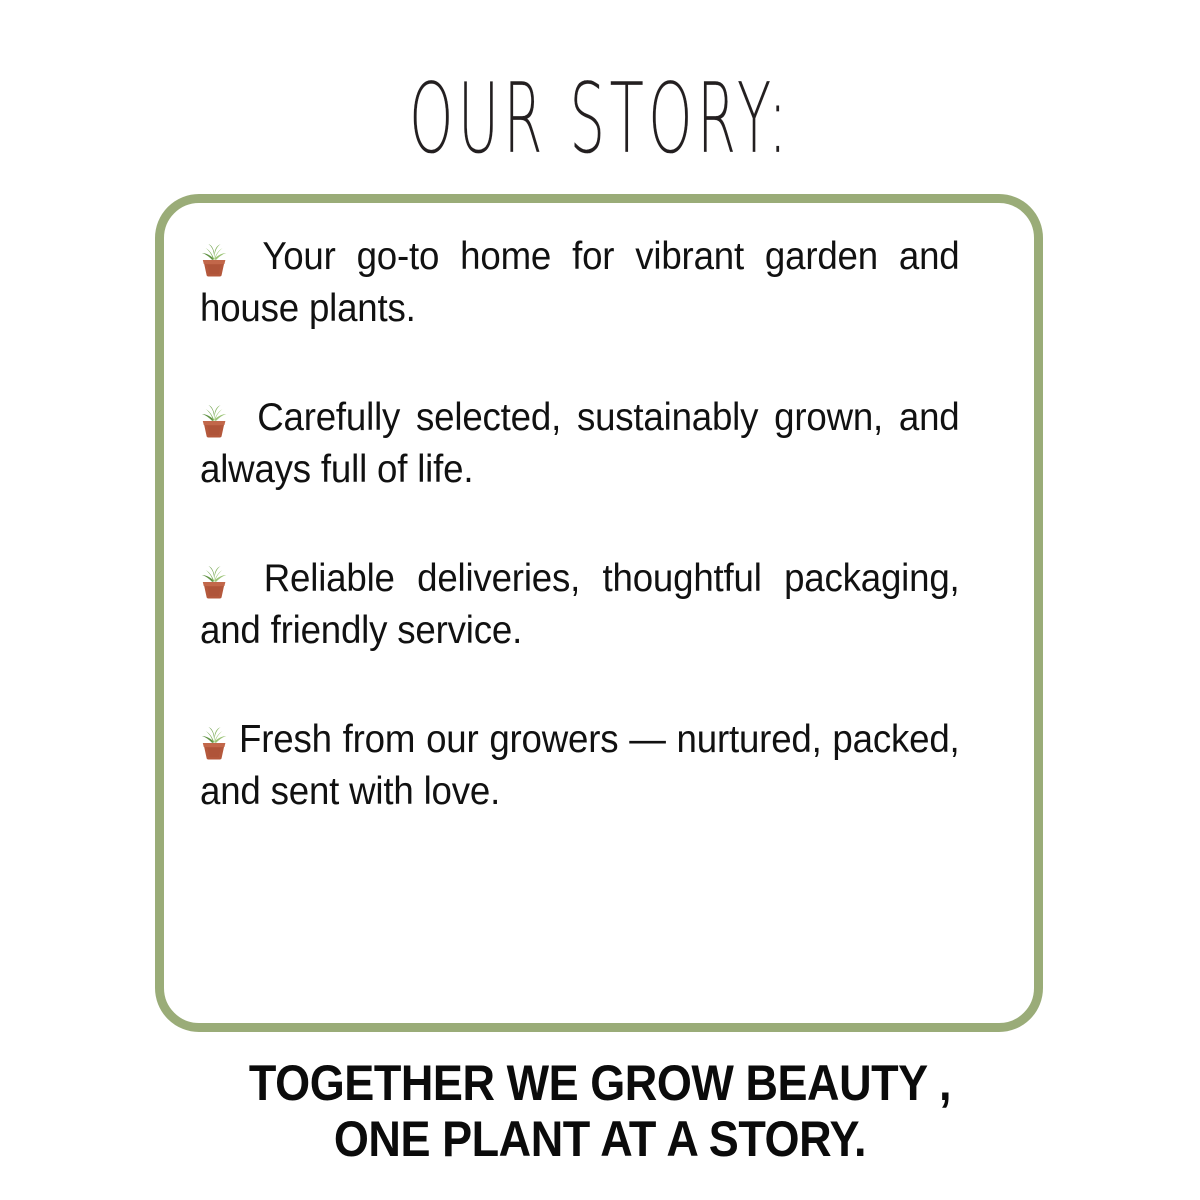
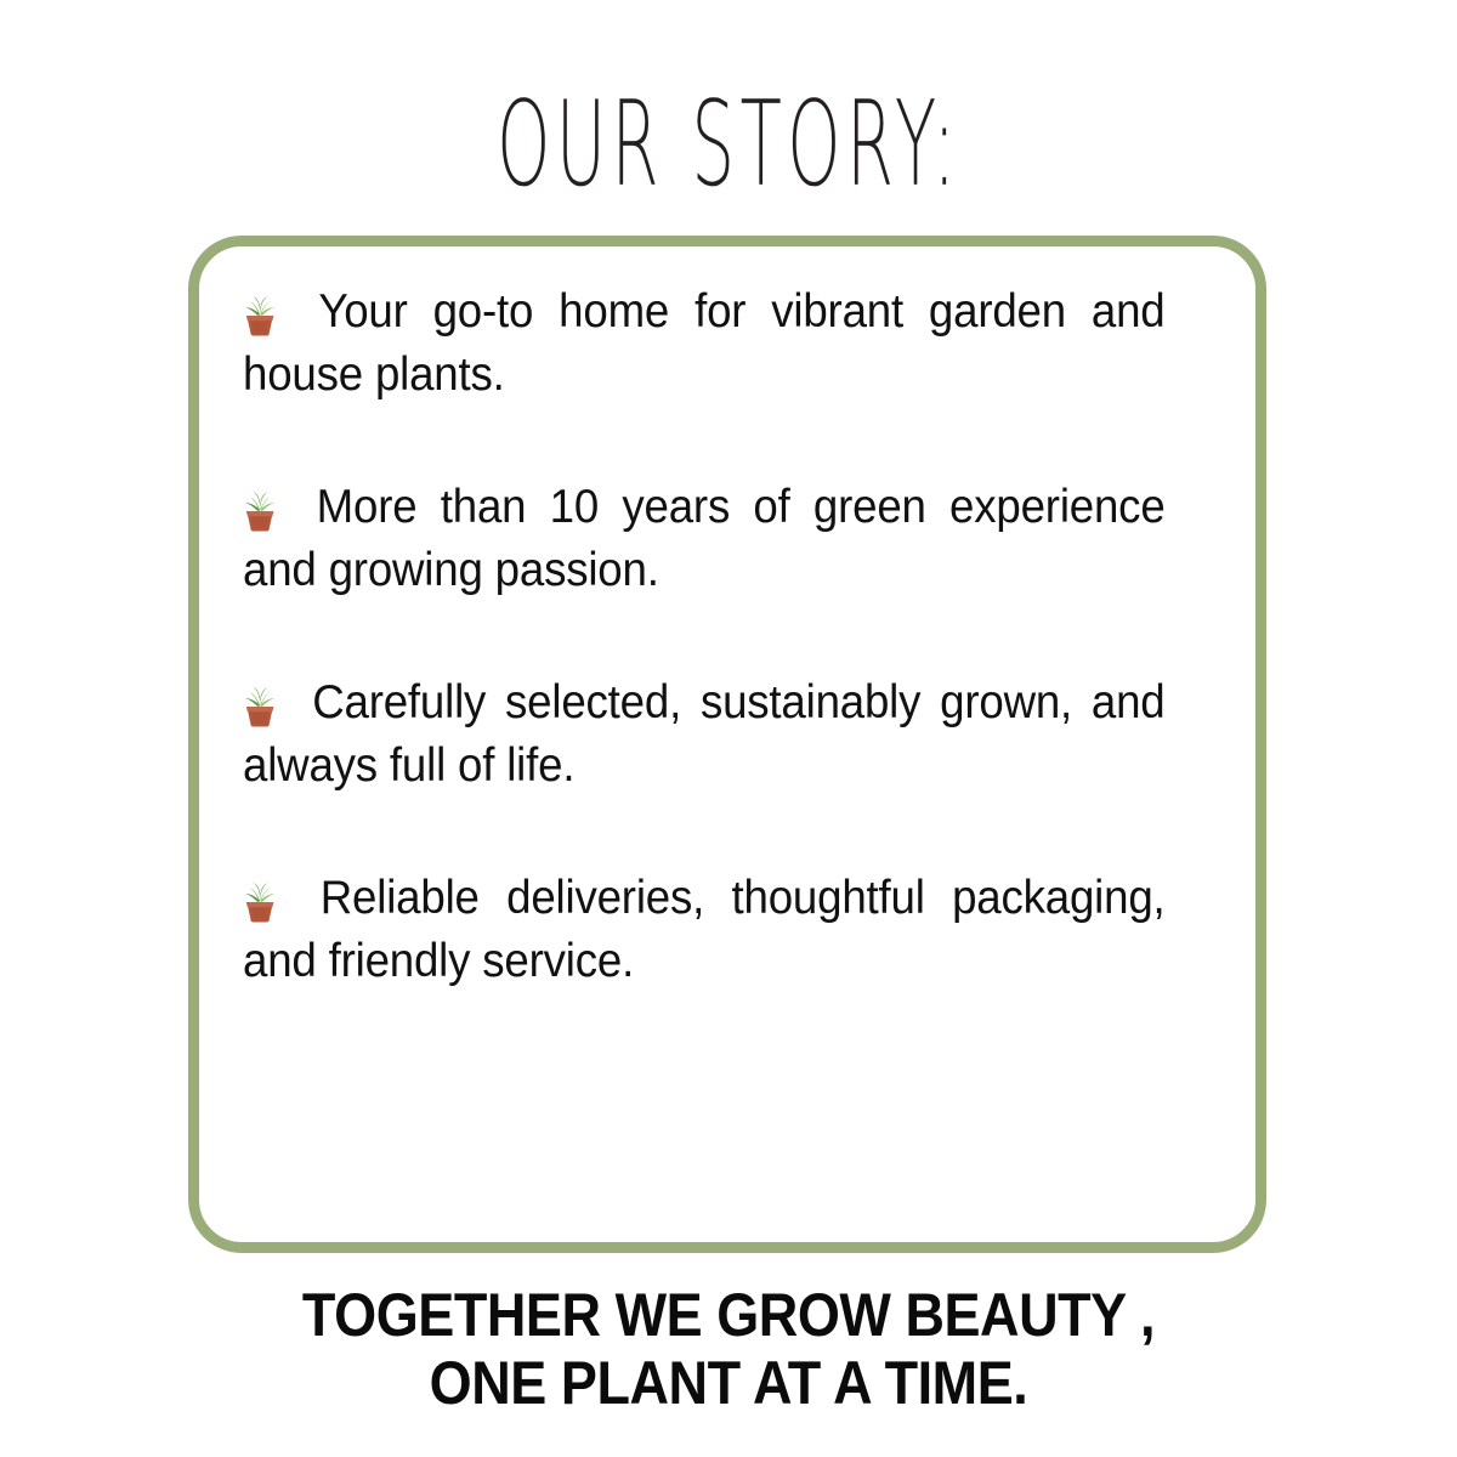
  OUR STORY:
  Your go-to home for vibrant garden and house plants.
+ More than 10 years of green experience and growing passion.
  Carefully selected, sustainably grown, and always full of life.
  Reliable deliveries, thoughtful packaging, and friendly service.
- Fresh from our growers — nurtured, packed, and sent with love.
  TOGETHER WE GROW BEAUTY ,
- ONE PLANT AT A STORY.
+ ONE PLANT AT A TIME.
